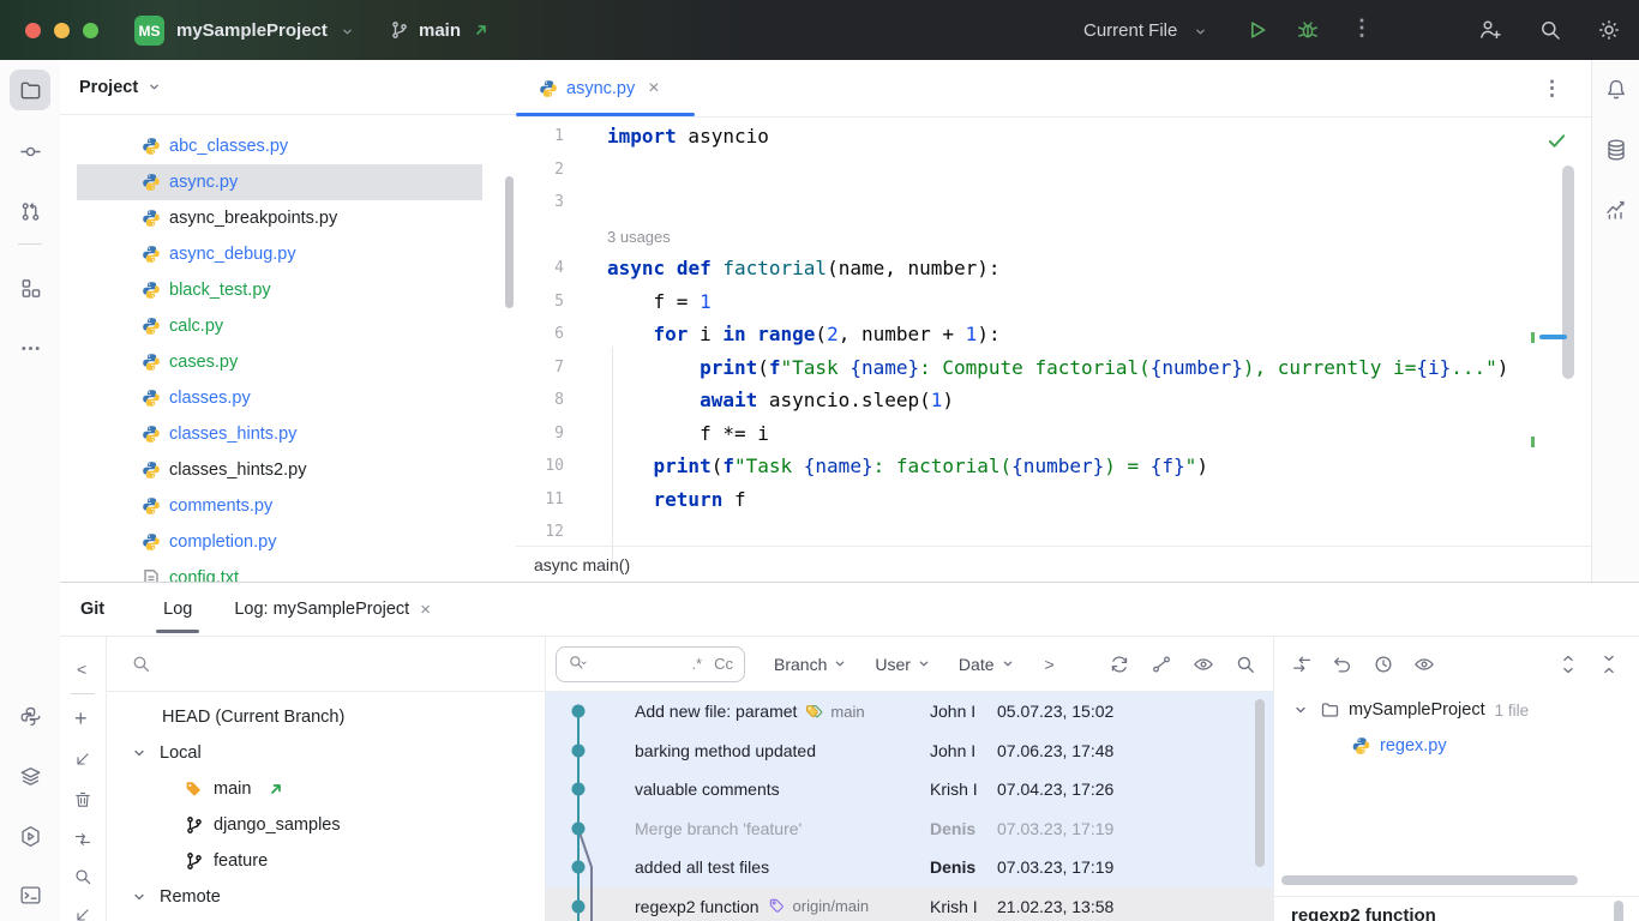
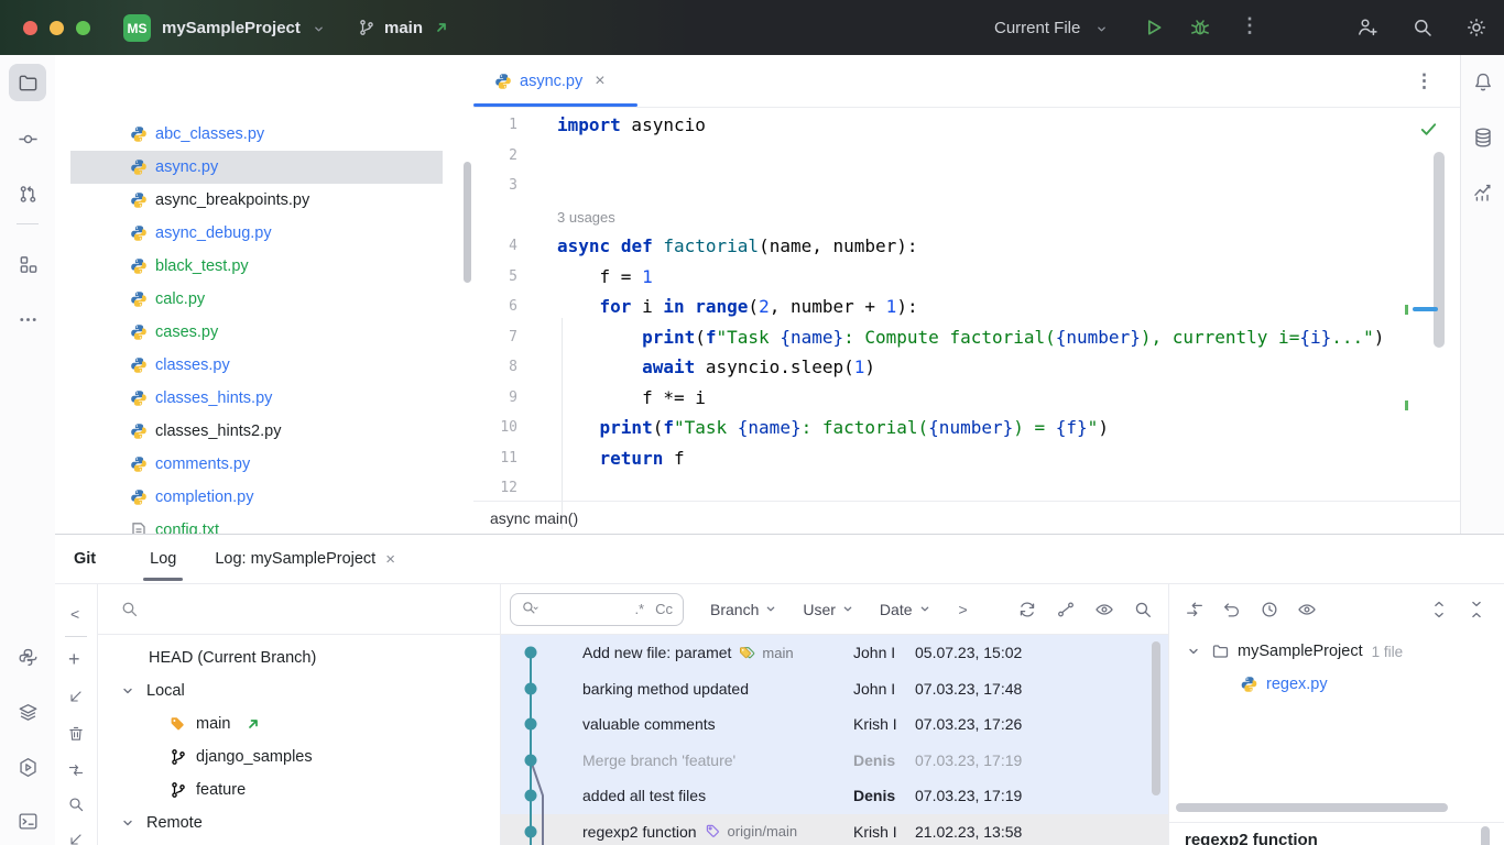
  MS
  mySampleProject
  main
  Current File
  ⋮
- Project
  abc_classes.py
  async.py
  async_breakpoints.py
  async_debug.py
  black_test.py
  calc.py
  cases.py
  classes.py
  classes_hints.py
  classes_hints2.py
  comments.py
  completion.py
  config.txt
  async.py
  ×
  ⋮
  1
  import asyncio
  2
  3
  3 usages
  4
  async def factorial(name, number):
  5
  f = 1
  6
  for i in range(2, number + 1):
  7
  print(f"Task {name}: Compute factorial({number}), currently i={i}...")
  8
  await asyncio.sleep(1)
  9
  f *= i
  10
  print(f"Task {name}: factorial({number}) = {f}")
  11
  return f
  12
  async main()
  Git
  Log
  Log: mySampleProject
  ×
  <
  +
  HEAD (Current Branch)
  Local
  main
  django_samples
  feature
  Remote
  .*
  Cc
  Branch
  User
  Date
  >
  Add new file: paramet
  main
  John I
  05.07.23, 15:02
  barking method updated
  John I
- 07.06.23, 17:48
+ 07.03.23, 17:48
  valuable comments
  Krish I
- 07.04.23, 17:26
+ 07.03.23, 17:26
  Merge branch 'feature'
  Denis
  07.03.23, 17:19
  added all test files
  Denis
  07.03.23, 17:19
  regexp2 function
  origin/main
  Krish I
  21.02.23, 13:58
  mySampleProject
  1 file
  regex.py
  regexp2 function
